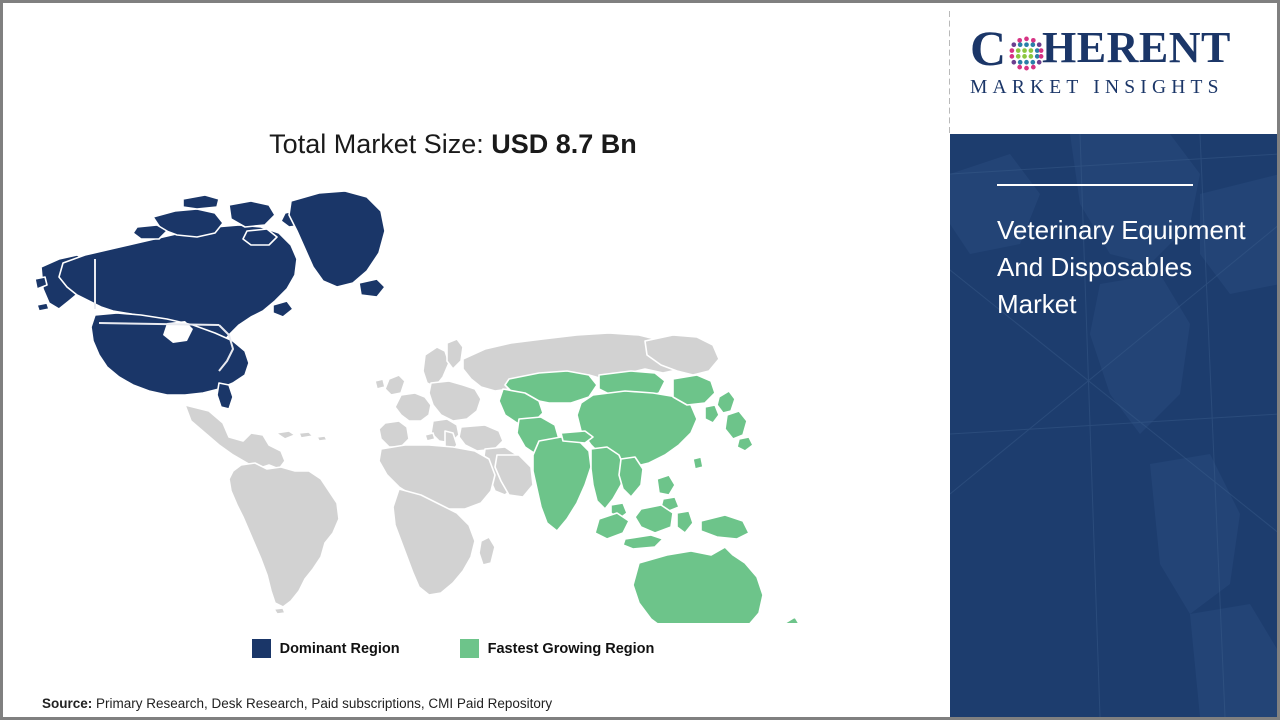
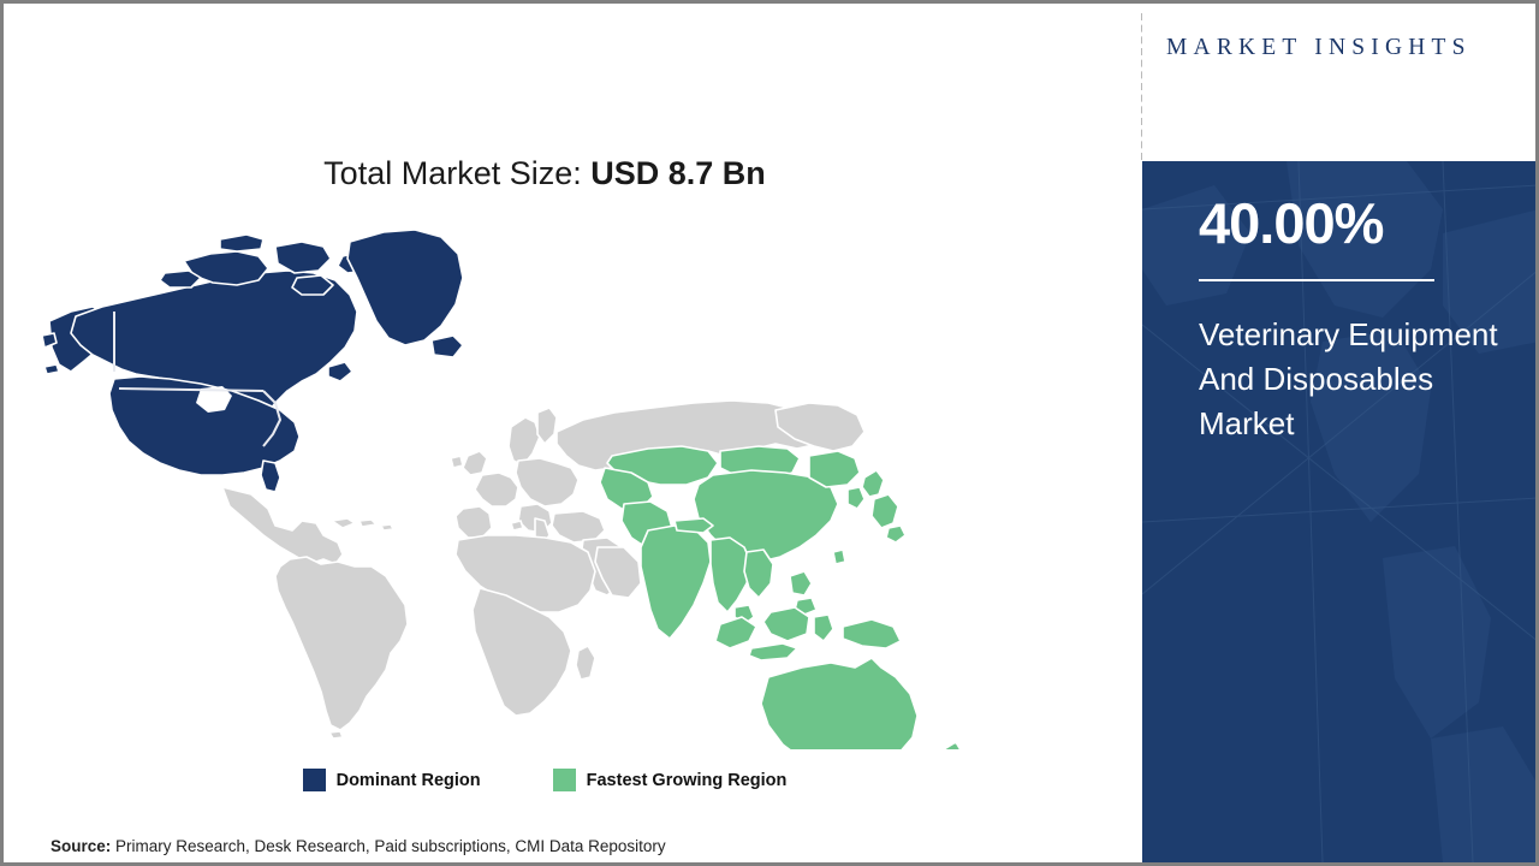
  Total Market Size: USD 8.7 Bn
  Dominant Region
  Fastest Growing Region
- Source: Primary Research, Desk Research, Paid subscriptions, CMI Paid Repository
+ Source: Primary Research, Desk Research, Paid subscriptions, CMI Data Repository
- C
- HERENT
  MARKET INSIGHTS
+ 40.00%
  Veterinary Equipment And Disposables Market
